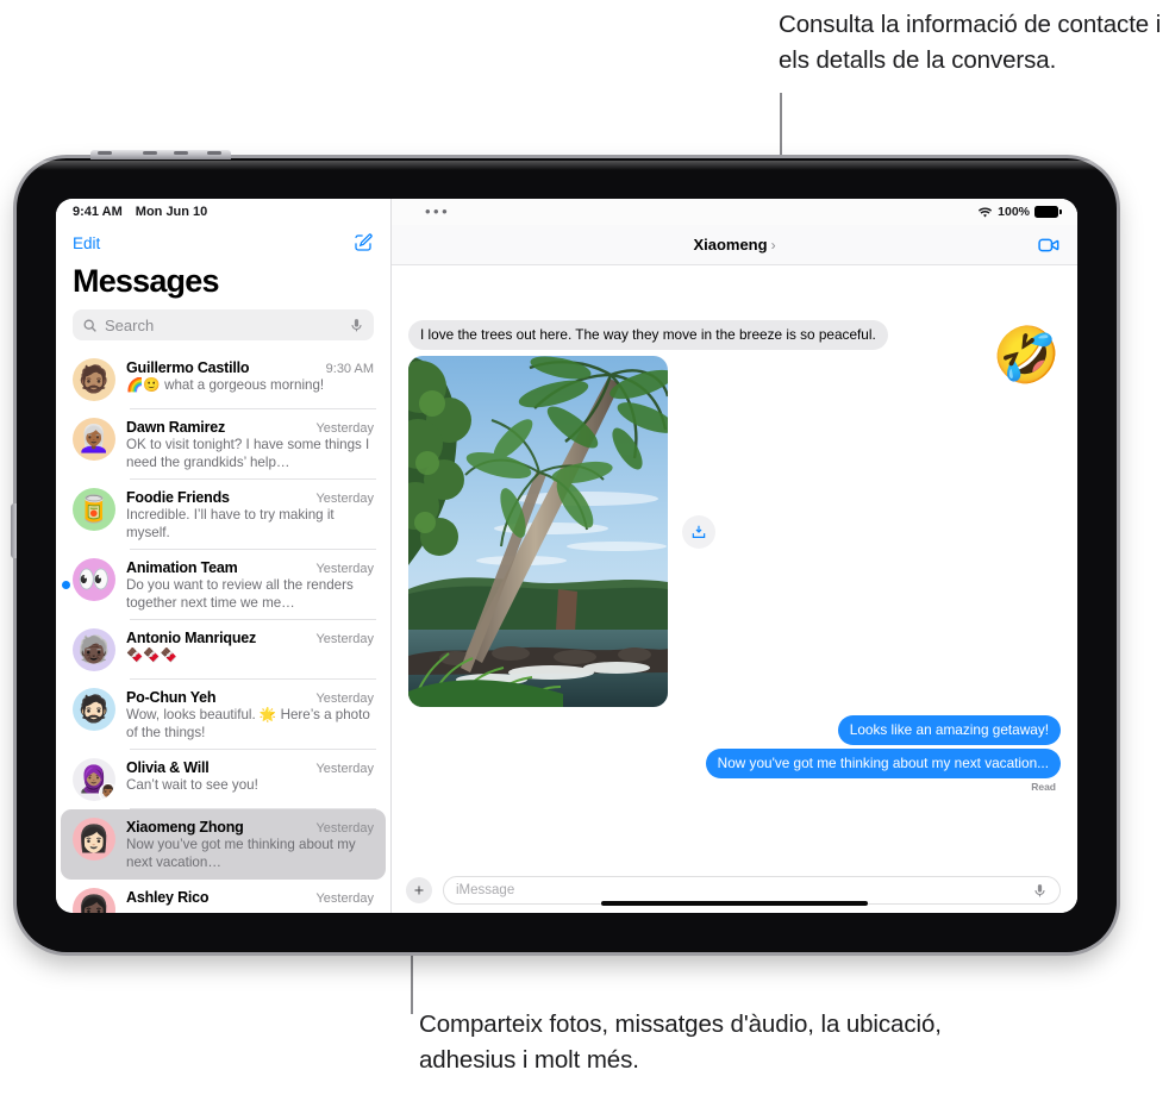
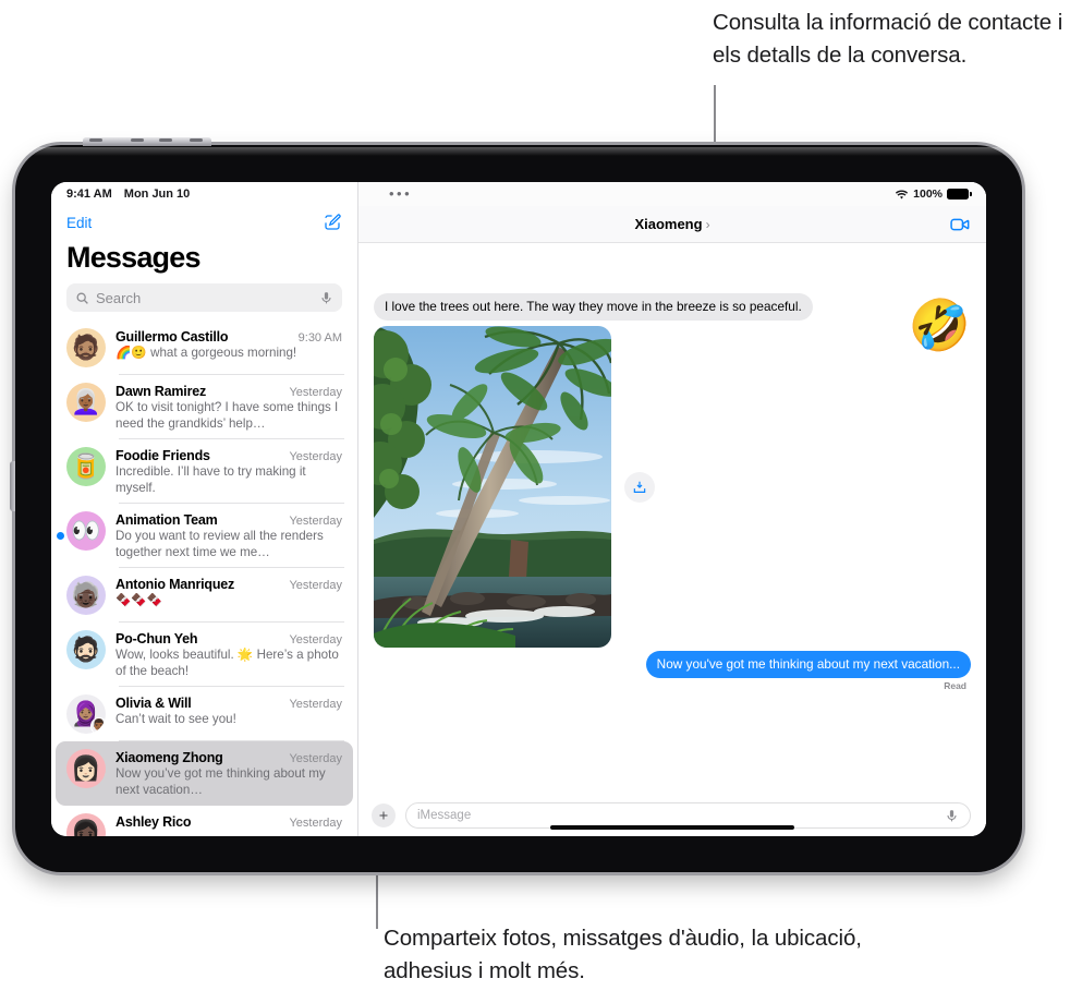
  Consulta la informació de contacte i els detalls de la conversa.
  Comparteix fotos, missatges d'àudio, la ubicació, adhesius i molt més.
  9:41 AM
  Mon Jun 10
  Edit
  Messages
  Search
  🧔🏽
  Guillermo Castillo
  9:30 AM
  🌈🙂 what a gorgeous morning!
  👩🏾‍🦳
  Dawn Ramirez
  Yesterday
  OK to visit tonight? I have some things I need the grandkids’ help…
  🥫
  Foodie Friends
  Yesterday
  Incredible. I’ll have to try making it myself.
  👀
  Animation Team
  Yesterday
  Do you want to review all the renders together next time we me…
  🧓🏿
  Antonio Manriquez
  Yesterday
  🍫🍫🍫
  🧔🏻
  Po-Chun Yeh
  Yesterday
- Wow, looks beautiful. 🌟 Here’s a photo of the things!
+ Wow, looks beautiful. 🌟 Here’s a photo of the beach!
  🧕🏽
  👨🏾
  Olivia & Will
  Yesterday
  Can’t wait to see you!
  👩🏻
  Xiaomeng Zhong
  Yesterday
  Now you’ve got me thinking about my next vacation…
  👩🏿
  Ashley Rico
  Yesterday
  •••
  100%
  Xiaomeng
  ›
  🤣
  I love the trees out here. The way they move in the breeze is so peaceful.
- Looks like an amazing getaway!
  Now you've got me thinking about my next vacation...
  Read
  iMessage
